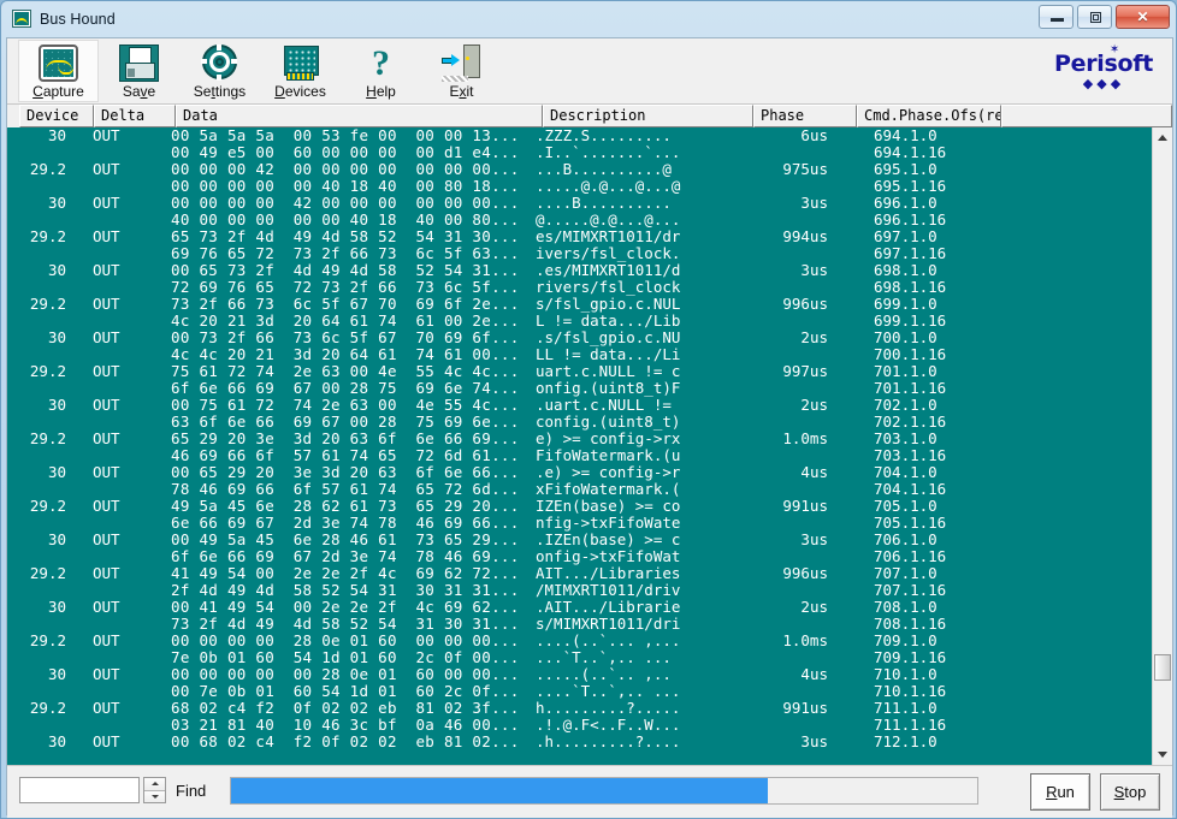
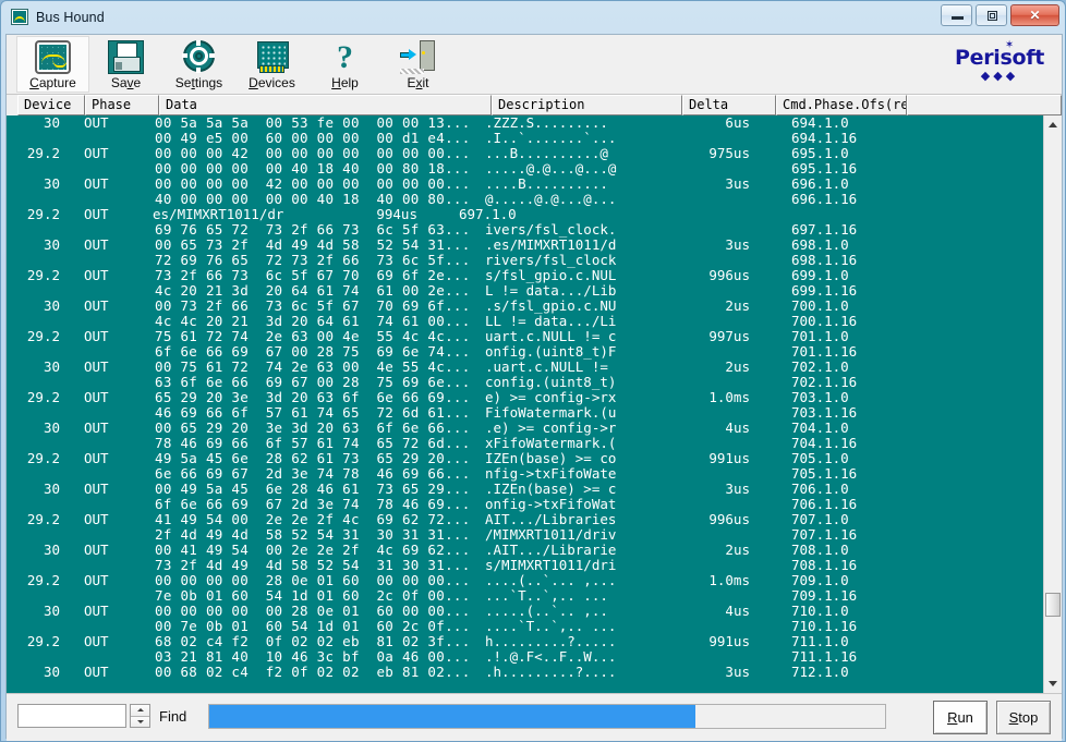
  Bus Hound
  ✕
  Capture
  Save
  Settings
  Devices
  ?
  Help
  Exit
  ✶
  Perisoft
  ◆◆◆
  Device
- Delta
+ Phase
  Data
  Description
- Phase
+ Delta
  Cmd.Phase.Ofs(re
  30
  OUT
  00 5a 5a 5a 00 53 fe 00 00 00 13...
  .ZZZ.S.........
  6us
  694.1.0
  00 49 e5 00 60 00 00 00 00 d1 e4...
  .I..`.......`...
  694.1.16
  29.2
  OUT
  00 00 00 42 00 00 00 00 00 00 00...
  ...B..........@
  975us
  695.1.0
  00 00 00 00 00 40 18 40 00 80 18...
  .....@.@...@...@
  695.1.16
  30
  OUT
  00 00 00 00 42 00 00 00 00 00 00...
  ....B..........
  3us
  696.1.0
  40 00 00 00 00 00 40 18 40 00 80...
  @.....@.@...@...
  696.1.16
  29.2
  OUT
- 65 73 2f 4d 49 4d 58 52 54 31 30...
  es/MIMXRT1011/dr
  994us
  697.1.0
  69 76 65 72 73 2f 66 73 6c 5f 63...
  ivers/fsl_clock.
  697.1.16
  30
  OUT
  00 65 73 2f 4d 49 4d 58 52 54 31...
  .es/MIMXRT1011/d
  3us
  698.1.0
  72 69 76 65 72 73 2f 66 73 6c 5f...
  rivers/fsl_clock
  698.1.16
  29.2
  OUT
  73 2f 66 73 6c 5f 67 70 69 6f 2e...
  s/fsl_gpio.c.NUL
  996us
  699.1.0
  4c 20 21 3d 20 64 61 74 61 00 2e...
  L != data.../Lib
  699.1.16
  30
  OUT
  00 73 2f 66 73 6c 5f 67 70 69 6f...
  .s/fsl_gpio.c.NU
  2us
  700.1.0
  4c 4c 20 21 3d 20 64 61 74 61 00...
  LL != data.../Li
  700.1.16
  29.2
  OUT
  75 61 72 74 2e 63 00 4e 55 4c 4c...
  uart.c.NULL != c
  997us
  701.1.0
  6f 6e 66 69 67 00 28 75 69 6e 74...
  onfig.(uint8_t)F
  701.1.16
  30
  OUT
  00 75 61 72 74 2e 63 00 4e 55 4c...
  .uart.c.NULL !=
  2us
  702.1.0
  63 6f 6e 66 69 67 00 28 75 69 6e...
  config.(uint8_t)
  702.1.16
  29.2
  OUT
  65 29 20 3e 3d 20 63 6f 6e 66 69...
  e) >= config->rx
  1.0ms
  703.1.0
  46 69 66 6f 57 61 74 65 72 6d 61...
  FifoWatermark.(u
  703.1.16
  30
  OUT
  00 65 29 20 3e 3d 20 63 6f 6e 66...
  .e) >= config->r
  4us
  704.1.0
  78 46 69 66 6f 57 61 74 65 72 6d...
  xFifoWatermark.(
  704.1.16
  29.2
  OUT
  49 5a 45 6e 28 62 61 73 65 29 20...
  IZEn(base) >= co
  991us
  705.1.0
  6e 66 69 67 2d 3e 74 78 46 69 66...
  nfig->txFifoWate
  705.1.16
  30
  OUT
  00 49 5a 45 6e 28 46 61 73 65 29...
  .IZEn(base) >= c
  3us
  706.1.0
  6f 6e 66 69 67 2d 3e 74 78 46 69...
  onfig->txFifoWat
  706.1.16
  29.2
  OUT
  41 49 54 00 2e 2e 2f 4c 69 62 72...
  AIT.../Libraries
  996us
  707.1.0
  2f 4d 49 4d 58 52 54 31 30 31 31...
  /MIMXRT1011/driv
  707.1.16
  30
  OUT
  00 41 49 54 00 2e 2e 2f 4c 69 62...
  .AIT.../Librarie
  2us
  708.1.0
  73 2f 4d 49 4d 58 52 54 31 30 31...
  s/MIMXRT1011/dri
  708.1.16
  29.2
  OUT
  00 00 00 00 28 0e 01 60 00 00 00...
  ....(..`... ,...
  1.0ms
  709.1.0
  7e 0b 01 60 54 1d 01 60 2c 0f 00...
  ...`T..`,.. ...
  709.1.16
  30
  OUT
  00 00 00 00 00 28 0e 01 60 00 00...
  .....(..`.. ,..
  4us
  710.1.0
  00 7e 0b 01 60 54 1d 01 60 2c 0f...
  ....`T..`,.. ...
  710.1.16
  29.2
  OUT
  68 02 c4 f2 0f 02 02 eb 81 02 3f...
  h.........?.....
  991us
  711.1.0
  03 21 81 40 10 46 3c bf 0a 46 00...
  .!.@.F<..F..W...
  711.1.16
  30
  OUT
  00 68 02 c4 f2 0f 02 02 eb 81 02...
  .h.........?....
  3us
  712.1.0
  Find
  Run
  Stop
